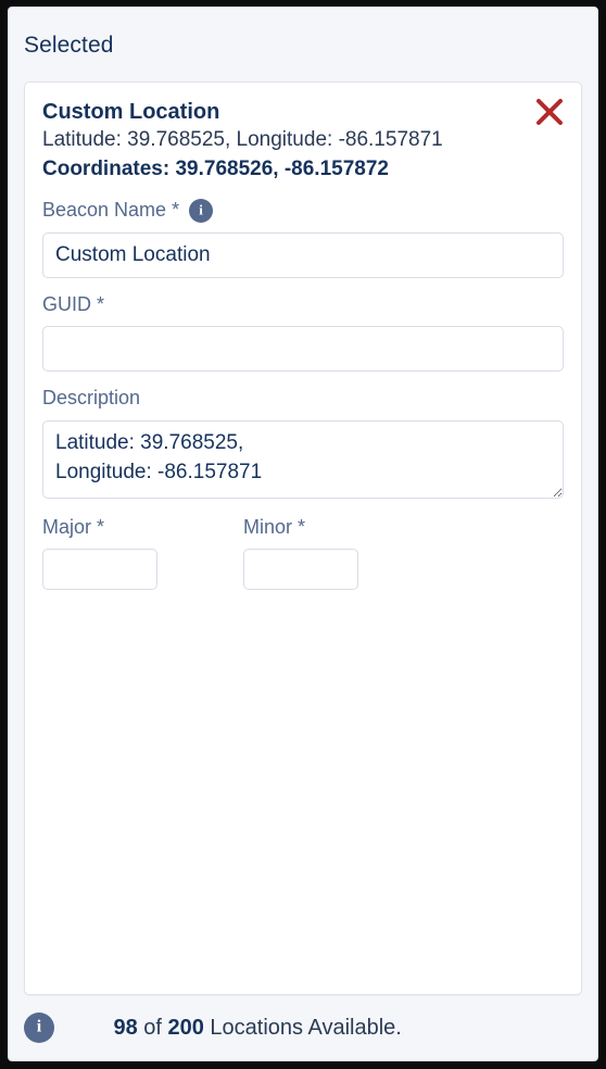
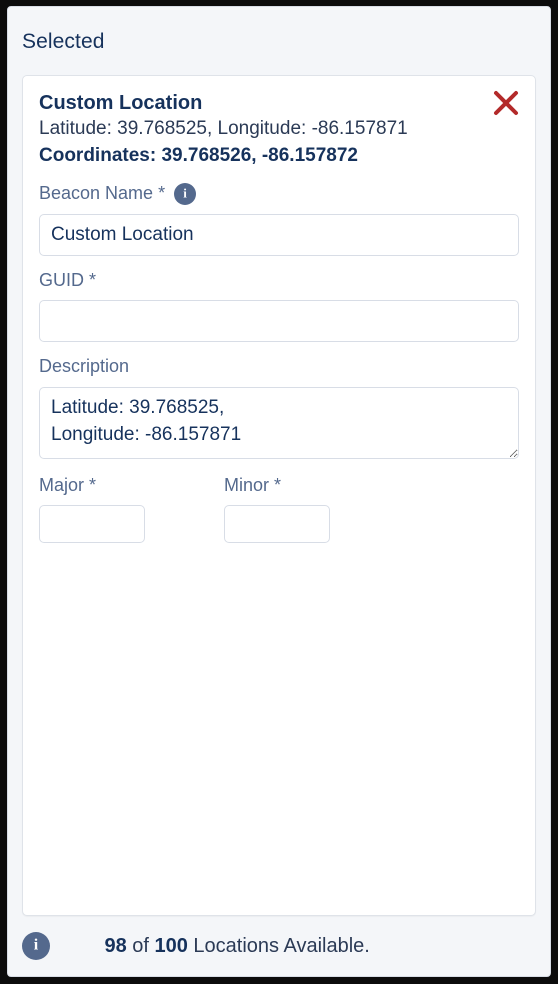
  Selected
  Custom Location
  Latitude: 39.768525, Longitude: -86.157871
  Coordinates: 39.768526, -86.157872
  Beacon Name
  *
  i
  Custom Location
  GUID
  *
  Description
  Latitude: 39.768525,
  Longitude: -86.157871
  Major
  *
  Minor
  *
  i
- 98 of 200 Locations Available.
+ 98 of 100 Locations Available.
